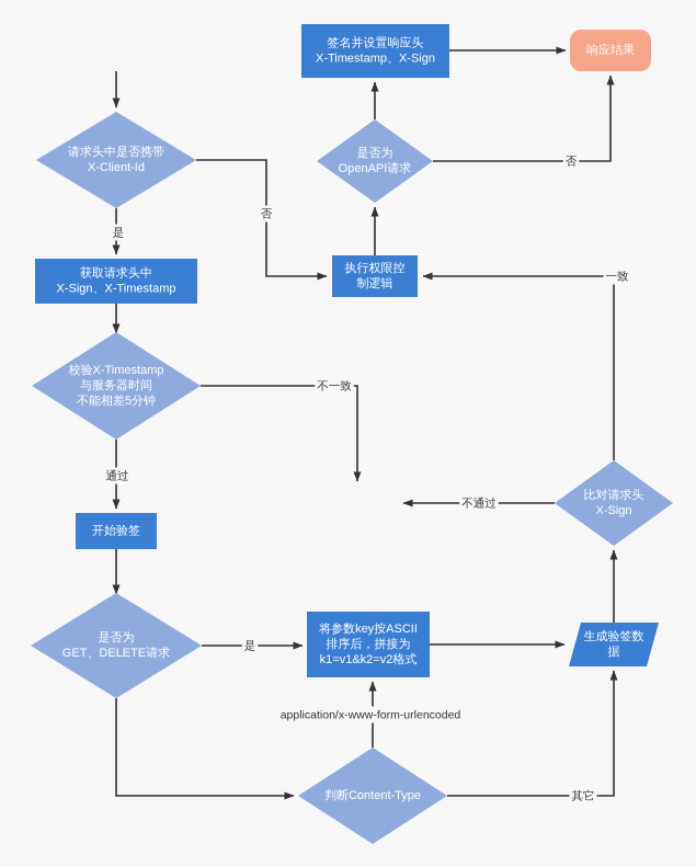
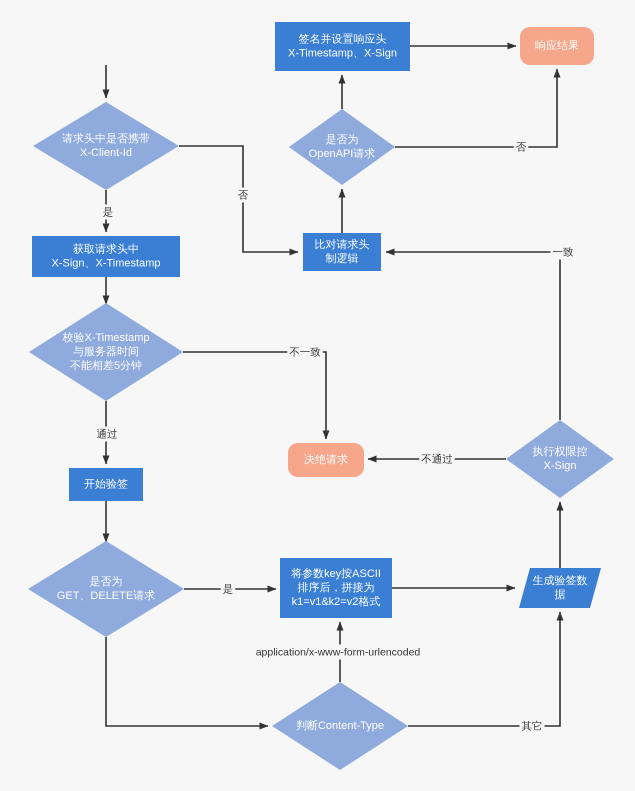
  是
  否
  不一致
  通过
  是
  application/x-www-form-urlencoded
  其它
  不通过
  一致
  否
  请求头中是否携带
  X-Client-Id
  获取请求头中
  X-Sign、X-Timestamp
  校验X-Timestamp
  与服务器时间
  不能相差5分钟
  开始验签
  是否为
  GET、DELETE请求
  判断Content-Type
  将参数key按ASCII
  排序后，拼接为
  k1=v1&k2=v2格式
  生成验签数
  据
- 比对请求头
+ 执行权限控
  X-Sign
+ 决绝请求
- 执行权限控
+ 比对请求头
  制逻辑
  是否为
  OpenAPI请求
  签名并设置响应头
  X-Timestamp、X-Sign
  响应结果
